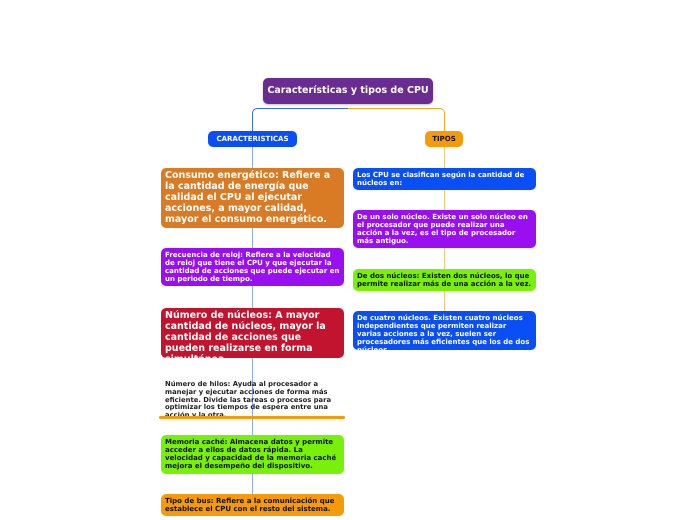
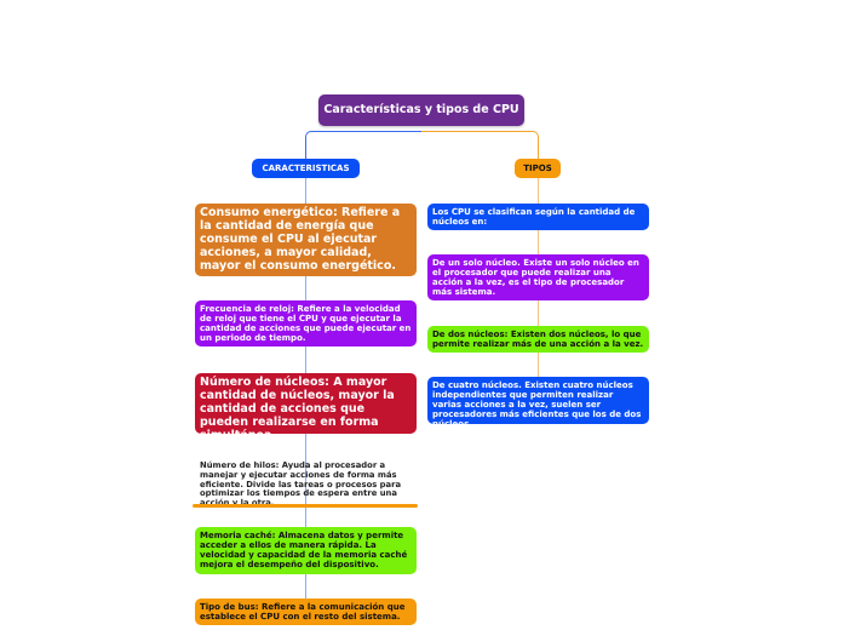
  Características y tipos de CPU
  CARACTERISTICAS
  TIPOS
- Consumo energético: Refiere a la cantidad de energía que calidad el CPU al ejecutar acciones, a mayor calidad, mayor el consumo energético.
+ Consumo energético: Refiere a la cantidad de energía que consume el CPU al ejecutar acciones, a mayor calidad, mayor el consumo energético.
  Frecuencia de reloj: Refiere a la velocidad de reloj que tiene el CPU y que ejecutar la cantidad de acciones que puede ejecutar en un periodo de tiempo.
  Número de núcleos: A mayor cantidad de núcleos, mayor la cantidad de acciones que pueden realizarse en forma simultánea.
  Número de hilos: Ayuda al procesador a manejar y ejecutar acciones de forma más eficiente. Divide las tareas o procesos para optimizar los tiempos de espera entre una
- Memoria caché: Almacena datos y permite acceder a ellos de datos rápida. La velocidad y capacidad de la memoria caché mejora el desempeño del dispositivo.
+ Memoria caché: Almacena datos y permite acceder a ellos de manera rápida. La velocidad y capacidad de la memoria caché mejora el desempeño del dispositivo.
  Tipo de bus: Refiere a la comunicación que establece el CPU con el resto del sistema.
  Los CPU se clasifican según la cantidad de núcleos en:
- De un solo núcleo. Existe un solo núcleo en el procesador que puede realizar una acción a la vez, es el tipo de procesador más antiguo.
+ De un solo núcleo. Existe un solo núcleo en el procesador que puede realizar una acción a la vez, es el tipo de procesador más sistema.
  De dos núcleos: Existen dos núcleos, lo que permite realizar más de una acción a la vez.
  De cuatro núcleos. Existen cuatro núcleos independientes que permiten realizar varias acciones a la vez, suelen ser procesadores más eficientes que los de dos núcleos.
